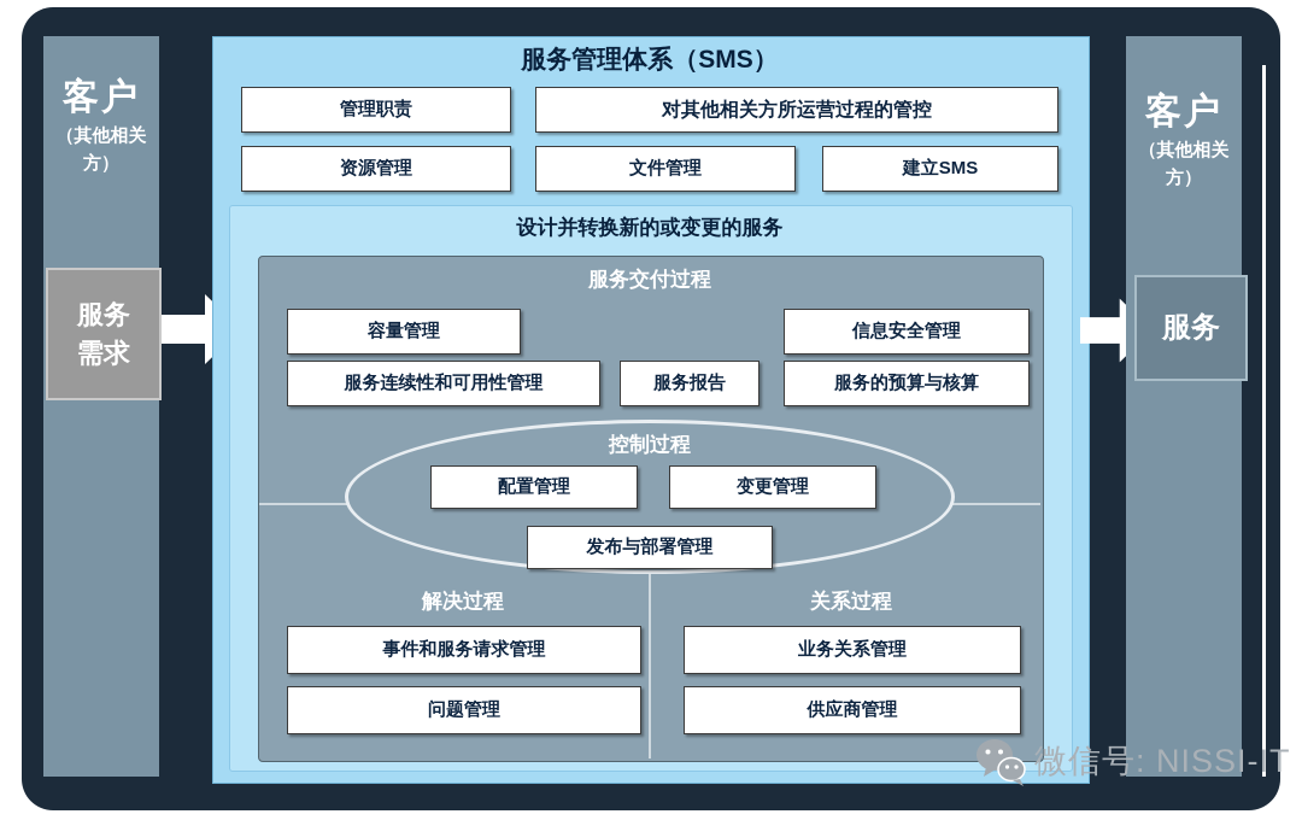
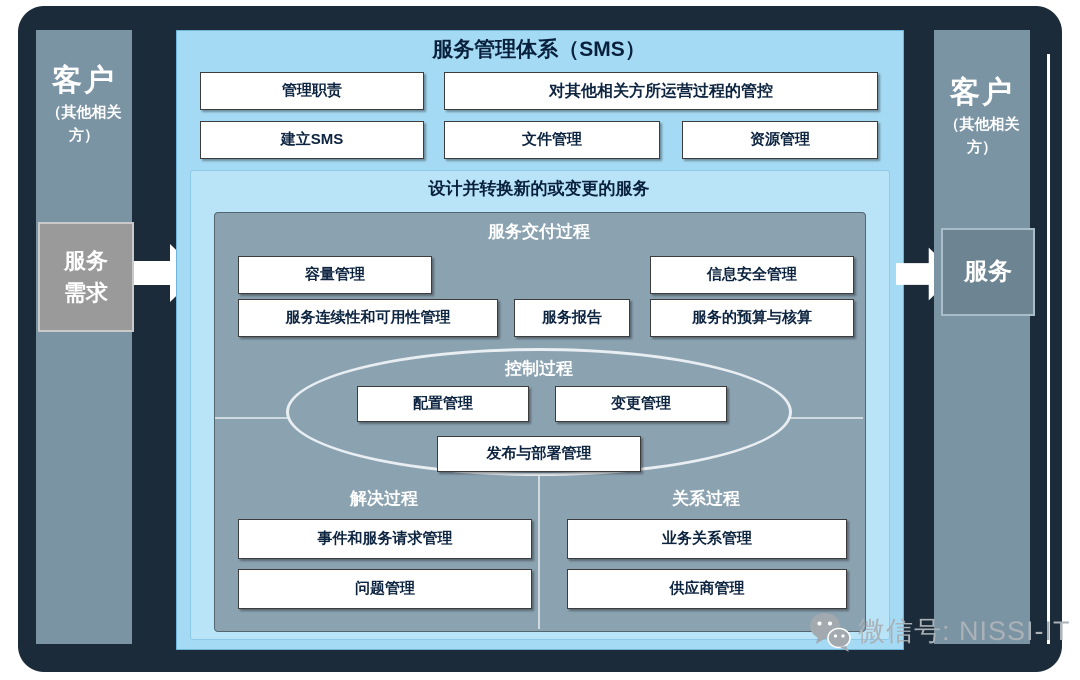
  客户
  （其他相关方）
  服务需求
  服务管理体系（SMS）
  管理职责
  对其他相关方所运营过程的管控
- 资源管理
+ 建立SMS
  文件管理
- 建立SMS
+ 资源管理
  设计并转换新的或变更的服务
  服务交付过程
  容量管理
  信息安全管理
  服务连续性和可用性管理
  服务报告
  服务的预算与核算
  控制过程
  配置管理
  变更管理
  发布与部署管理
  解决过程
  事件和服务请求管理
  问题管理
  关系过程
  业务关系管理
  供应商管理
  客户
  （其他相关方）
  服务
  微信号: NISSI-IT
